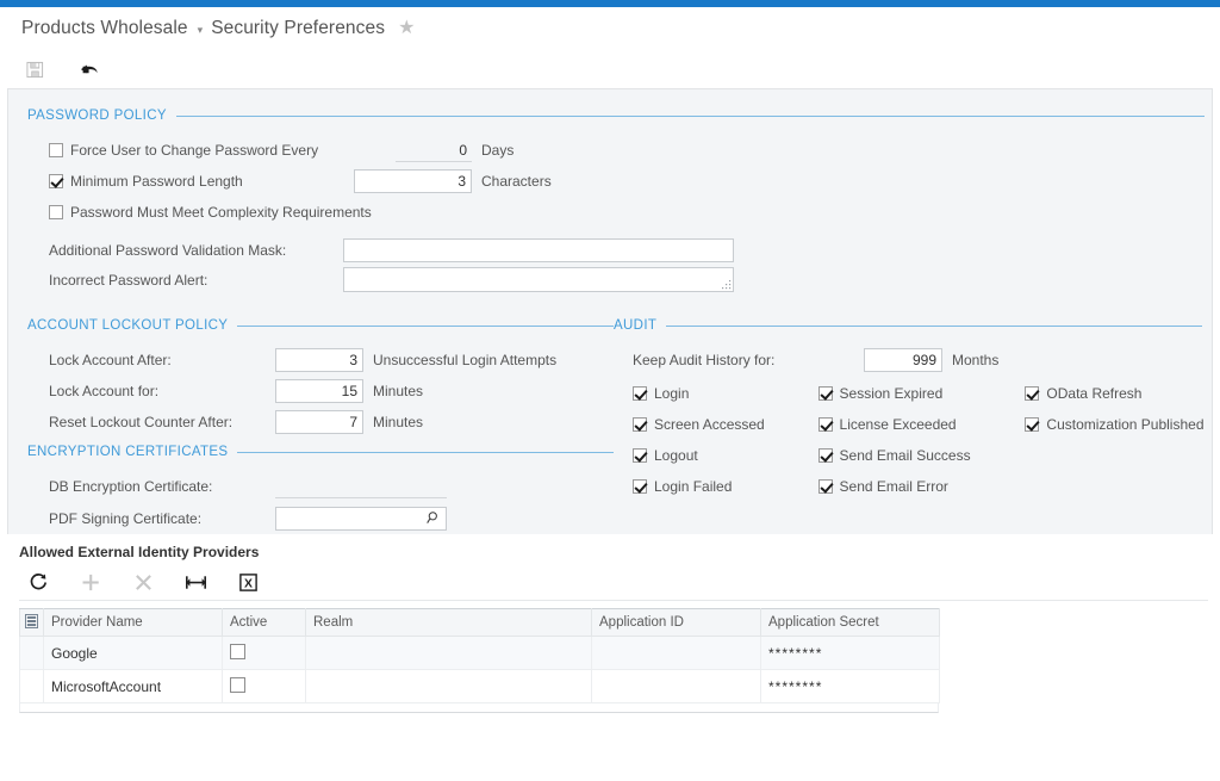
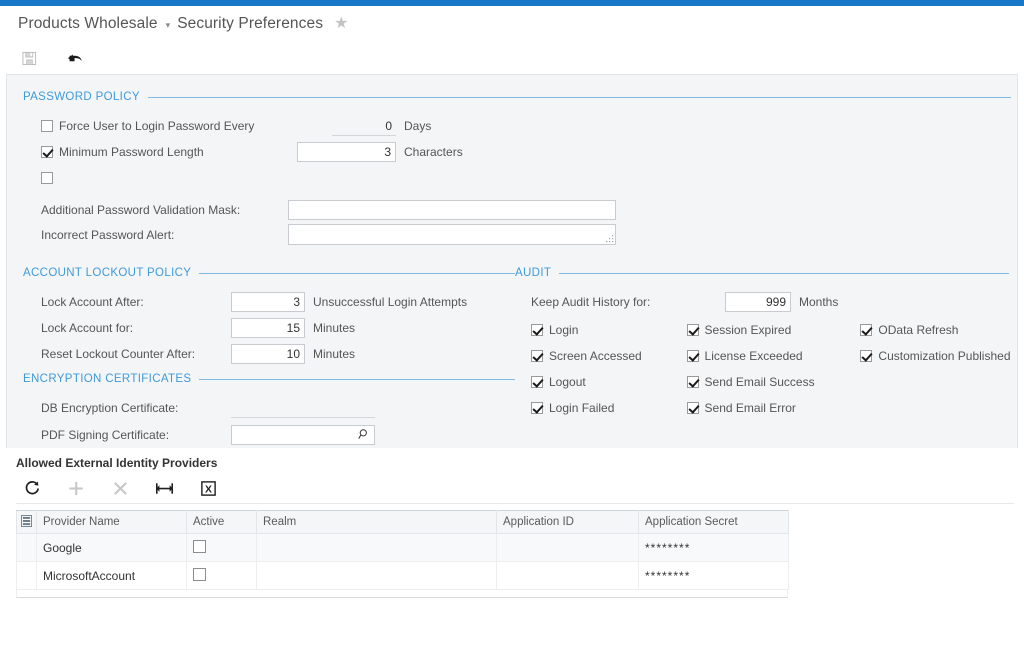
  Products Wholesale
  ▾
  Security Preferences
  ★
  PASSWORD POLICY
- Force User to Change Password Every
+ Force User to Login Password Every
  0
  Days
  Minimum Password Length
  3
  Characters
- Password Must Meet Complexity Requirements
  Additional Password Validation Mask:
  Incorrect Password Alert:
  ACCOUNT LOCKOUT POLICY
  Lock Account After:
  3
  Unsuccessful Login Attempts
  Lock Account for:
  15
  Minutes
  Reset Lockout Counter After:
- 7
+ 10
  Minutes
  ENCRYPTION CERTIFICATES
  DB Encryption Certificate:
  PDF Signing Certificate:
  AUDIT
  Keep Audit History for:
  999
  Months
  Login
  Screen Accessed
  Logout
  Login Failed
  Session Expired
  License Exceeded
  Send Email Success
  Send Email Error
  OData Refresh
  Customization Published
  Allowed External Identity Providers
  X
  	Provider Name	Active	Realm	Application ID	Application Secret
  	Google				********
  	MicrosoftAccount				********
